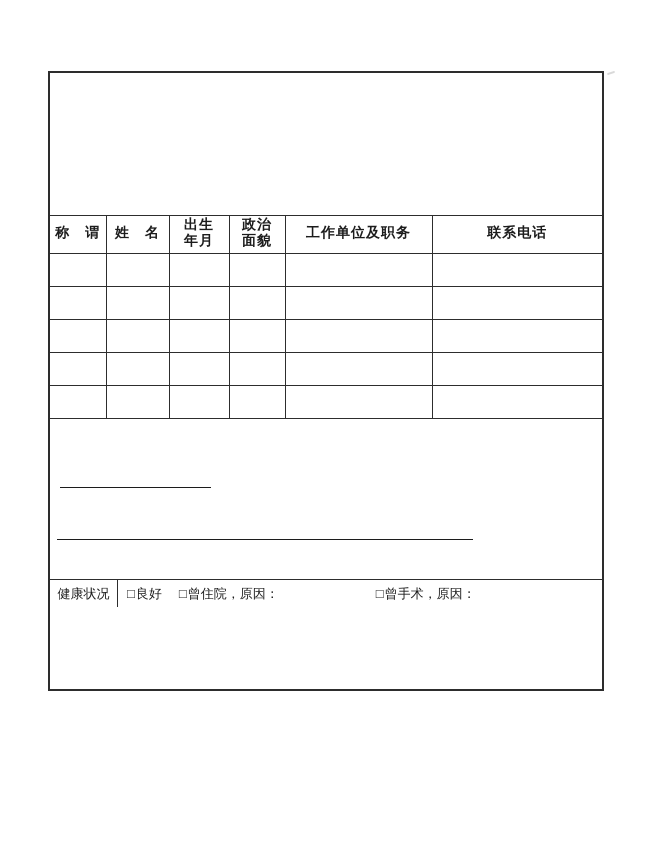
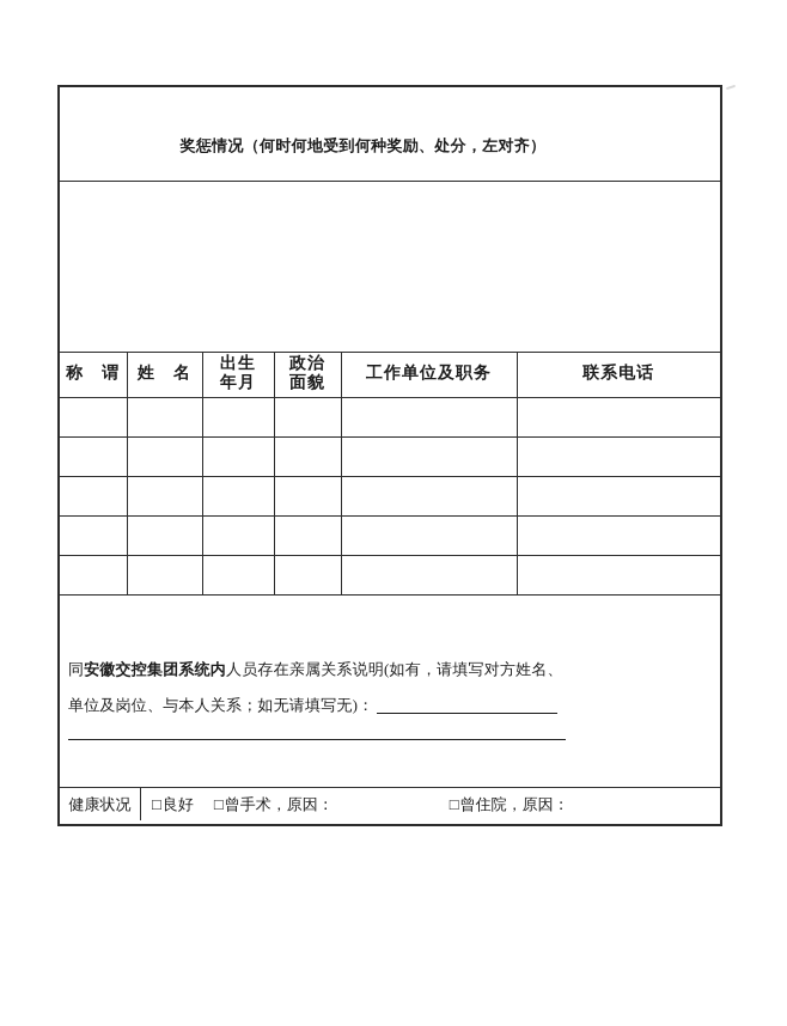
+ 奖惩情况（何时何地受到何种奖励、处分，左对齐）
  称 谓	姓 名	出生 年月	政治 面貌	工作单位及职务	联系电话
+ 同安徽交控集团系统内人员存在亲属关系说明(如有，请填写对方姓名、
+ 单位及岗位、与本人关系；如无请填写无)：
  健康状况
  □
  良好
  □
- 曾住院，原因：
+ 曾手术，原因：
  □
- 曾手术，原因：
+ 曾住院，原因：
